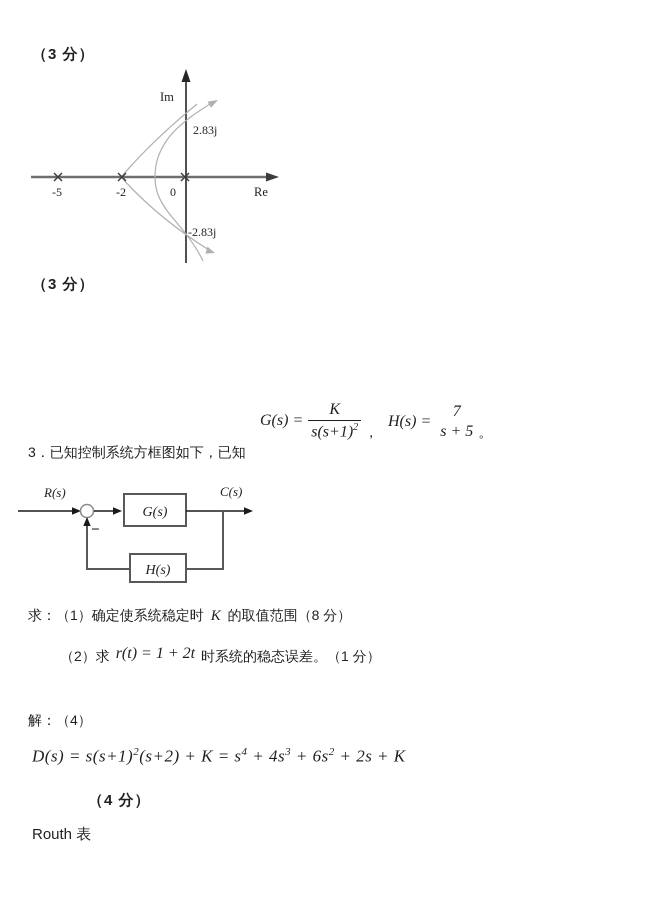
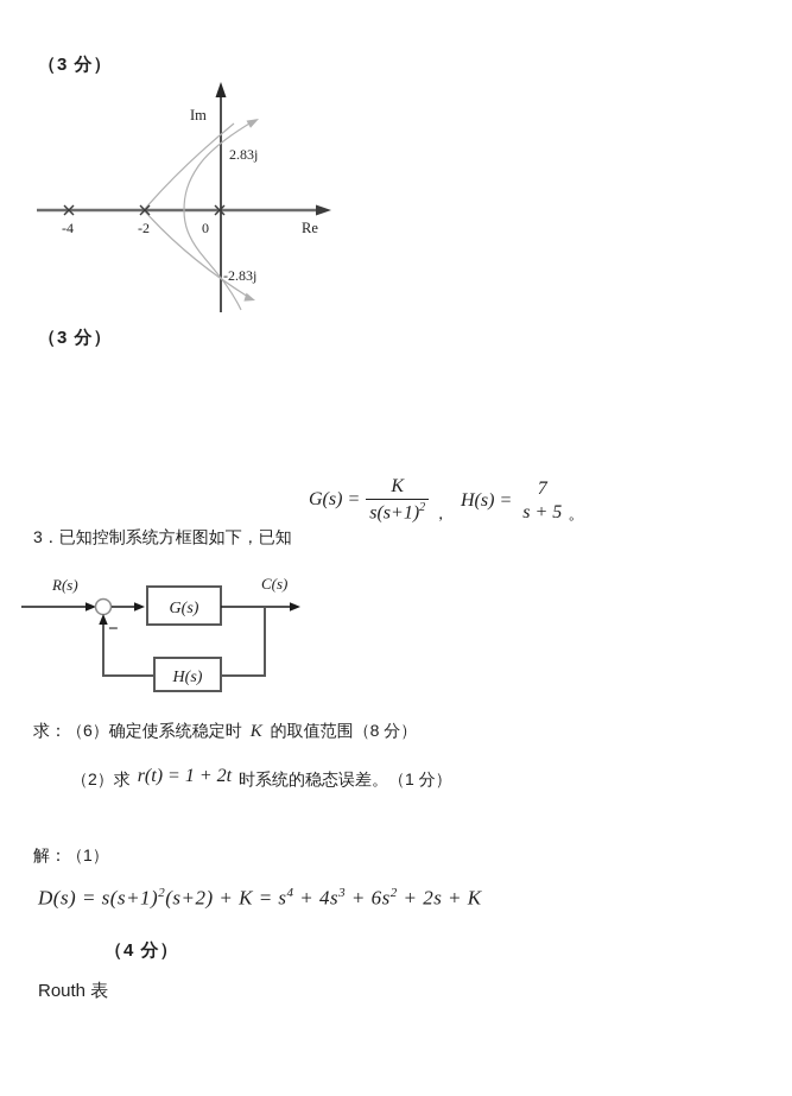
  （3 分）
  Im
  Re
  2.83j
  -2.83j
- -5
+ -4
  -2
  0
  （3 分）
  3．已知控制系统方框图如下，已知
  G(s) =
  K
  s(s+1)2
  ，
  H(s) =
  7
  s + 5
  。
  G(s)
  H(s)
  −
  R(s)
  C(s)
- 求：（1）确定使系统稳定时 K 的取值范围（8 分）
+ 求：（6）确定使系统稳定时 K 的取值范围（8 分）
  （2）求 r(t) = 1 + 2t 时系统的稳态误差。（1 分）
- 解：（4）
+ 解：（1）
  D(s) = s(s+1)2(s+2) + K = s4 + 4s3 + 6s2 + 2s + K
  （4 分）
  Routh 表
